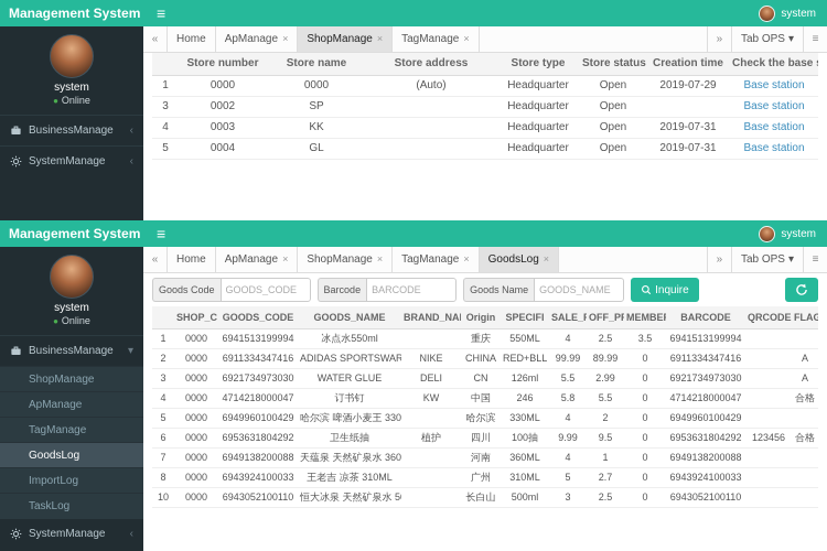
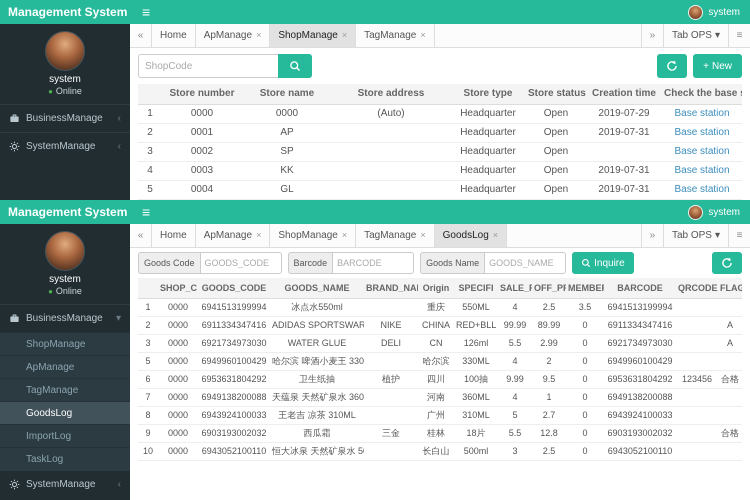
  Management System
  ≡
  system
  system
  ● Online
  BusinessManage
  ‹
  SystemManage
  ‹
  «
  Home
  ApManage
  ×
  ShopManage
  ×
  TagManage
  ×
  »
  Tab OPS
  ▾
  ≡
+ ShopCode
+ +
+ New
  	Store number	Store name	Store address	Store type	Store status	Creation time	Check the base
  1	0000	0000	(Auto)	Headquarter	Open	2019-07-29	Base station
+ 2	0001	AP		Headquarter	Open	2019-07-31	Base station
  3	0002	SP		Headquarter	Open		Base station
  4	0003	KK		Headquarter	Open	2019-07-31	Base station
  5	0004	GL		Headquarter	Open	2019-07-31	Base station
  Management System
  ≡
  system
  system
  ● Online
  BusinessManage
  ▾
  ShopManage
  ApManage
  TagManage
  GoodsLog
  ImportLog
  TaskLog
  SystemManage
  ‹
  «
  Home
  ApManage
  ×
  ShopManage
  ×
  TagManage
  ×
  GoodsLog
  ×
  »
  Tab OPS
  ▾
  ≡
  Goods Code
  GOODS_CODE
  Barcode
  BARCODE
  Goods Name
  GOODS_NAME
  Inquire
  	SHOP_C	GOODS_CODE	GOODS_NAME	BRAND_NA	Origin	SPECIFI	SALE_	OFF_P	MEMBE	BARCODE	QRCODE	FLAG
  1	0000	6941513199994	冰点水550ml		重庆	550ML	4	2.5	3.5	6941513199994
  2	0000	6911334347416	ADIDAS SPORTSWAR	NIKE	CHINA	RED+BLL	99.99	89.99	0	6911334347416		A
  3	0000	6921734973030	WATER GLUE	DELI	CN	126ml	5.5	2.99	0	6921734973030		A
- 4	0000	4714218000047	订书钉	KW	中国	246	5.8	5.5	0	4714218000047		合格
  5	0000	6949960100429	哈尔滨 啤酒小麦王 330		哈尔滨	330ML	4	2	0	6949960100429
  6	0000	6953631804292	卫生纸抽	植护	四川	100抽	9.99	9.5	0	6953631804292	123456	合格
  7	0000	6949138200088	天蕴泉 天然矿泉水 360		河南	360ML	4	1	0	6949138200088
  8	0000	6943924100033	王老吉 凉茶 310ML		广州	310ML	5	2.7	0	6943924100033
+ 9	0000	6903193002032	西瓜霜	三金	桂林	18片	5.5	12.8	0	6903193002032		合格
  10	0000	6943052100110	恒大冰泉 天然矿泉水 5		长白山	500ml	3	2.5	0	6943052100110
